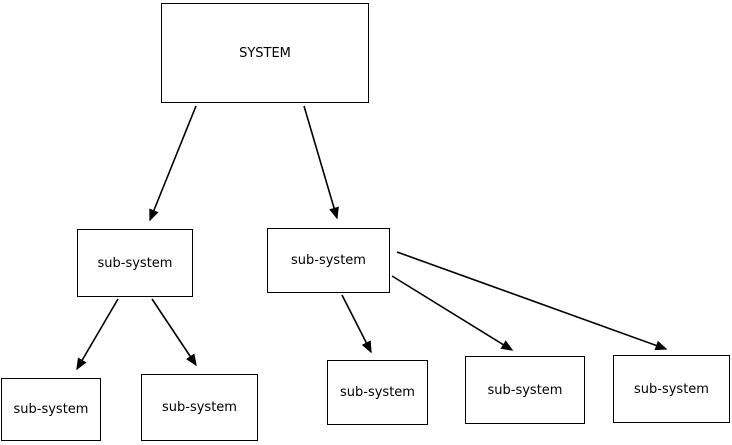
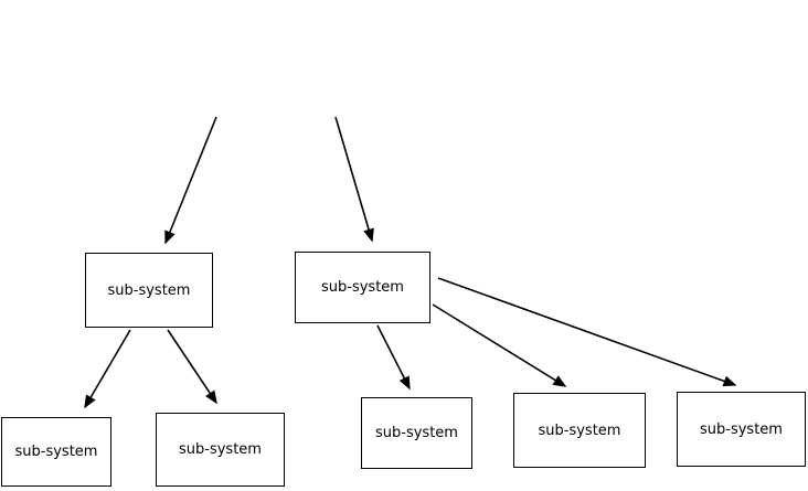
- SYSTEM
  sub-system
  sub-system
  sub-system
  sub-system
  sub-system
  sub-system
  sub-system
